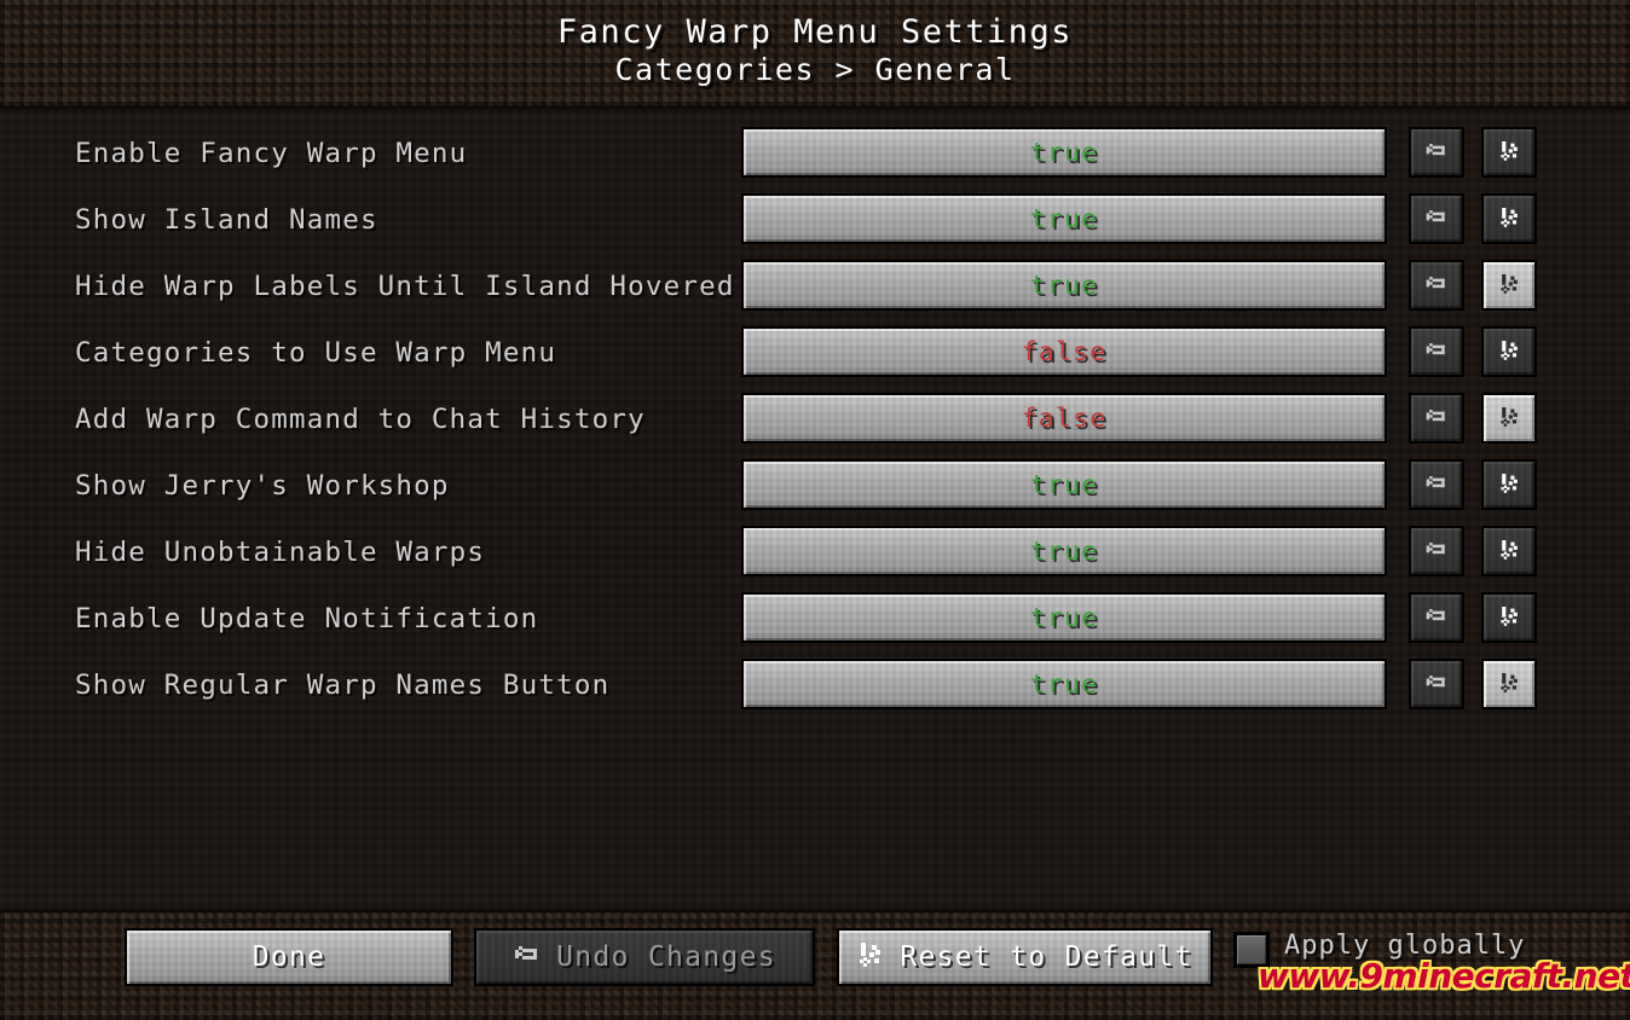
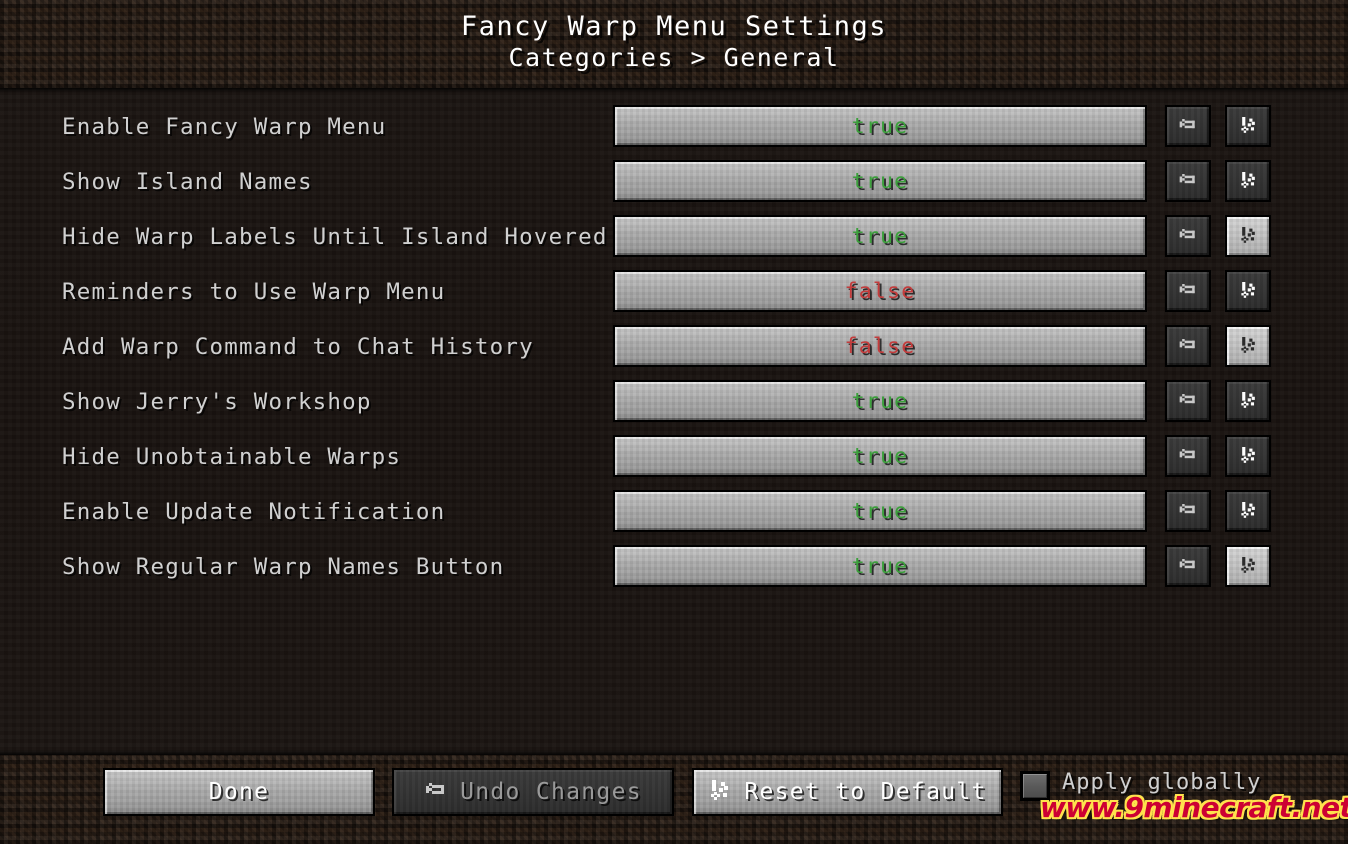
  Fancy Warp Menu Settings
  Categories > General
  Enable Fancy Warp Menu
  true
  Show Island Names
  true
  Hide Warp Labels Until Island Hovered
  true
- Categories to Use Warp Menu
+ Reminders to Use Warp Menu
  false
  Add Warp Command to Chat History
  false
  Show Jerry's Workshop
  true
  Hide Unobtainable Warps
  true
  Enable Update Notification
  true
  Show Regular Warp Names Button
  true
  Done
  Undo Changes
  Reset to Default
  Apply globally
  www.9minecraft.net
